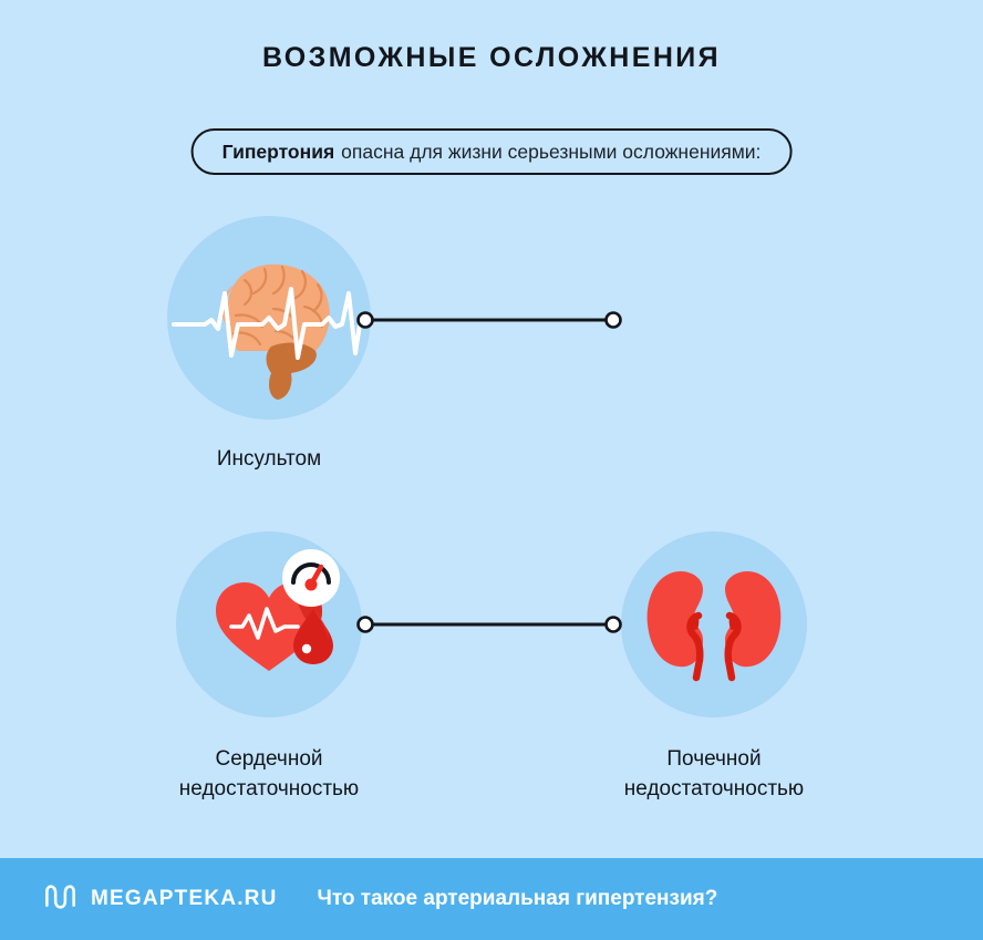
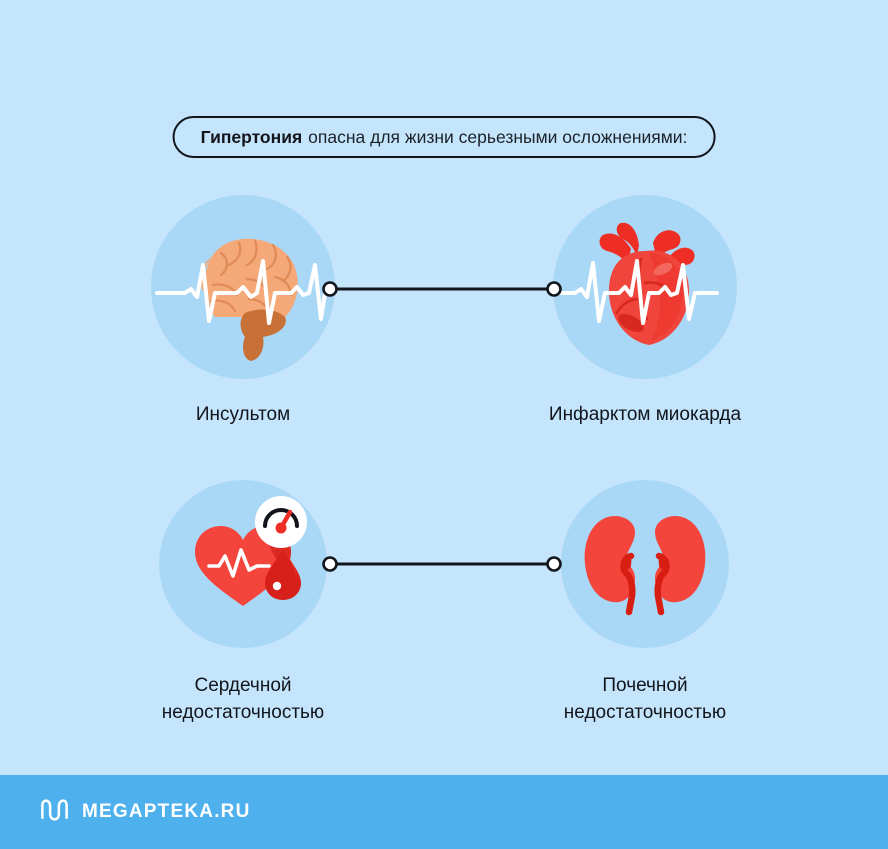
- ВОЗМОЖНЫЕ ОСЛОЖНЕНИЯ
  Гипертония
  опасна для жизни серьезными осложнениями:
  Инсультом
+ Инфарктом миокарда
  Сердечной
  недостаточностью
  Почечной
  недостаточностью
  MEGAPTEKA.RU
- Что такое артериальная гипертензия?
